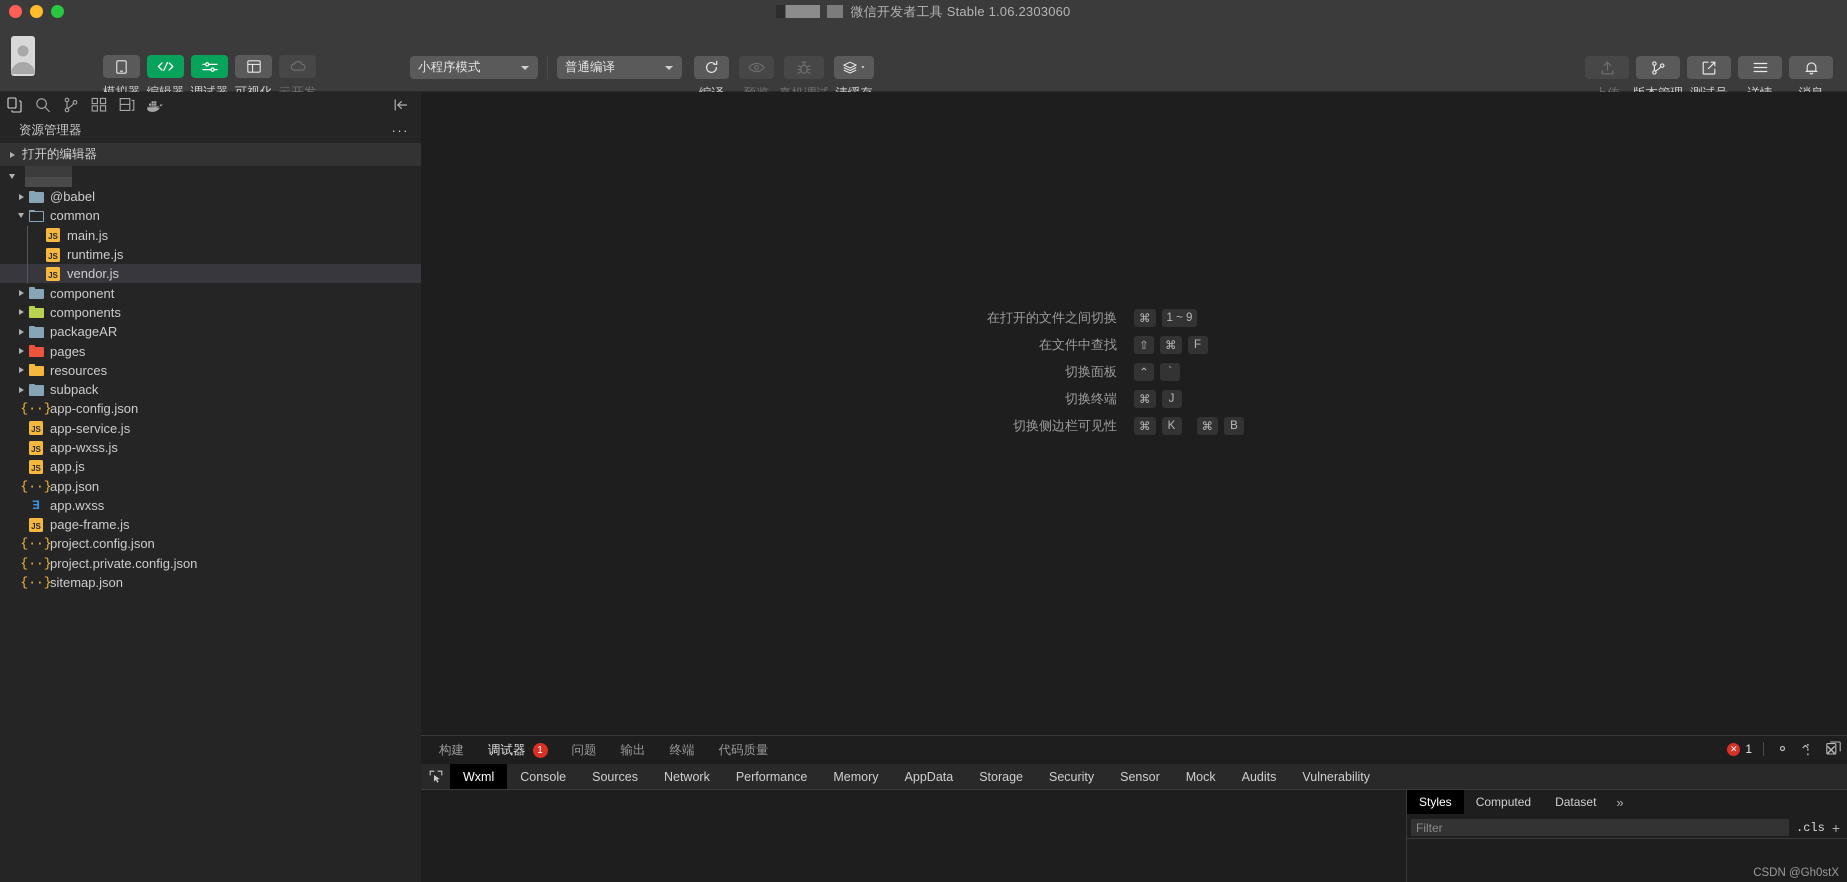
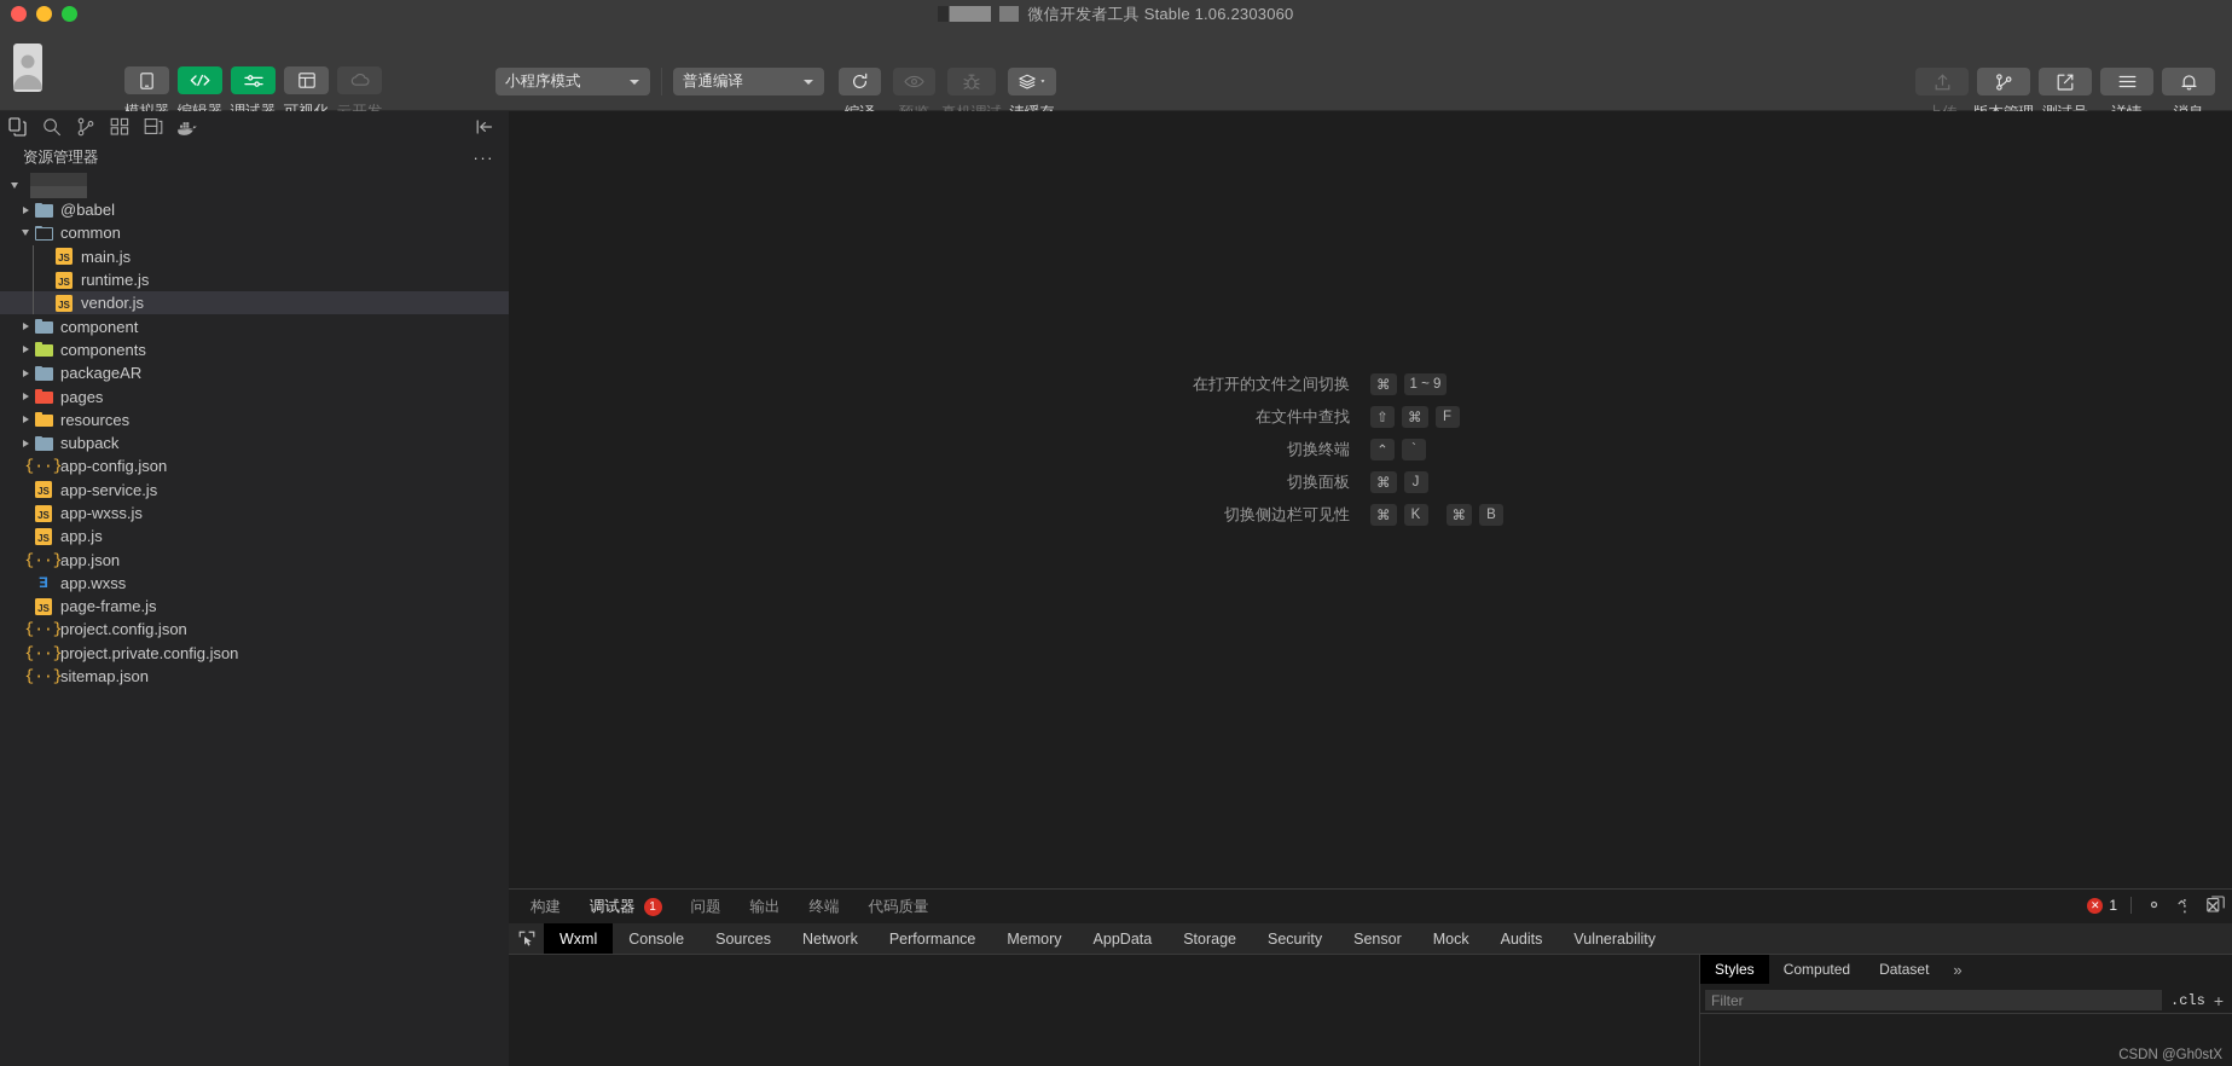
  微信开发者工具 Stable 1.06.2303060
  小程序模式
  普通编译
  资源管理器
  ···
- 打开的编辑器
  @babel
  common
  JS
  main.js
  JS
  runtime.js
  JS
  vendor.js
  component
  components
  packageAR
  pages
  resources
  subpack
  {··}
  app-config.json
  JS
  app-service.js
  JS
  app-wxss.js
  JS
  app.js
  {··}
  app.json
  Ǝ
  app.wxss
  JS
  page-frame.js
  {··}
  project.config.json
  {··}
  project.private.config.json
  {··}
  sitemap.json
  在打开的文件之间切换
  ⌘
  1 ~ 9
  在文件中查找
  ⇧
  ⌘
  F
- 切换面板
+ 切换终端
  ⌃
  `
- 切换终端
+ 切换面板
  ⌘
  J
  切换侧边栏可见性
  ⌘
  K
  ⌘
  B
  构建
  调试器
  1
  问题
  输出
  终端
  代码质量
  ⌃
  ✕
  Wxml
  Console
  Sources
  Network
  Performance
  Memory
  AppData
  Storage
  Security
  Sensor
  Mock
  Audits
  Vulnerability
  ✕
  1
  ⋮
  Styles
  Computed
  Dataset
  »
  Filter
  .cls
  +
  CSDN @Gh0stX
